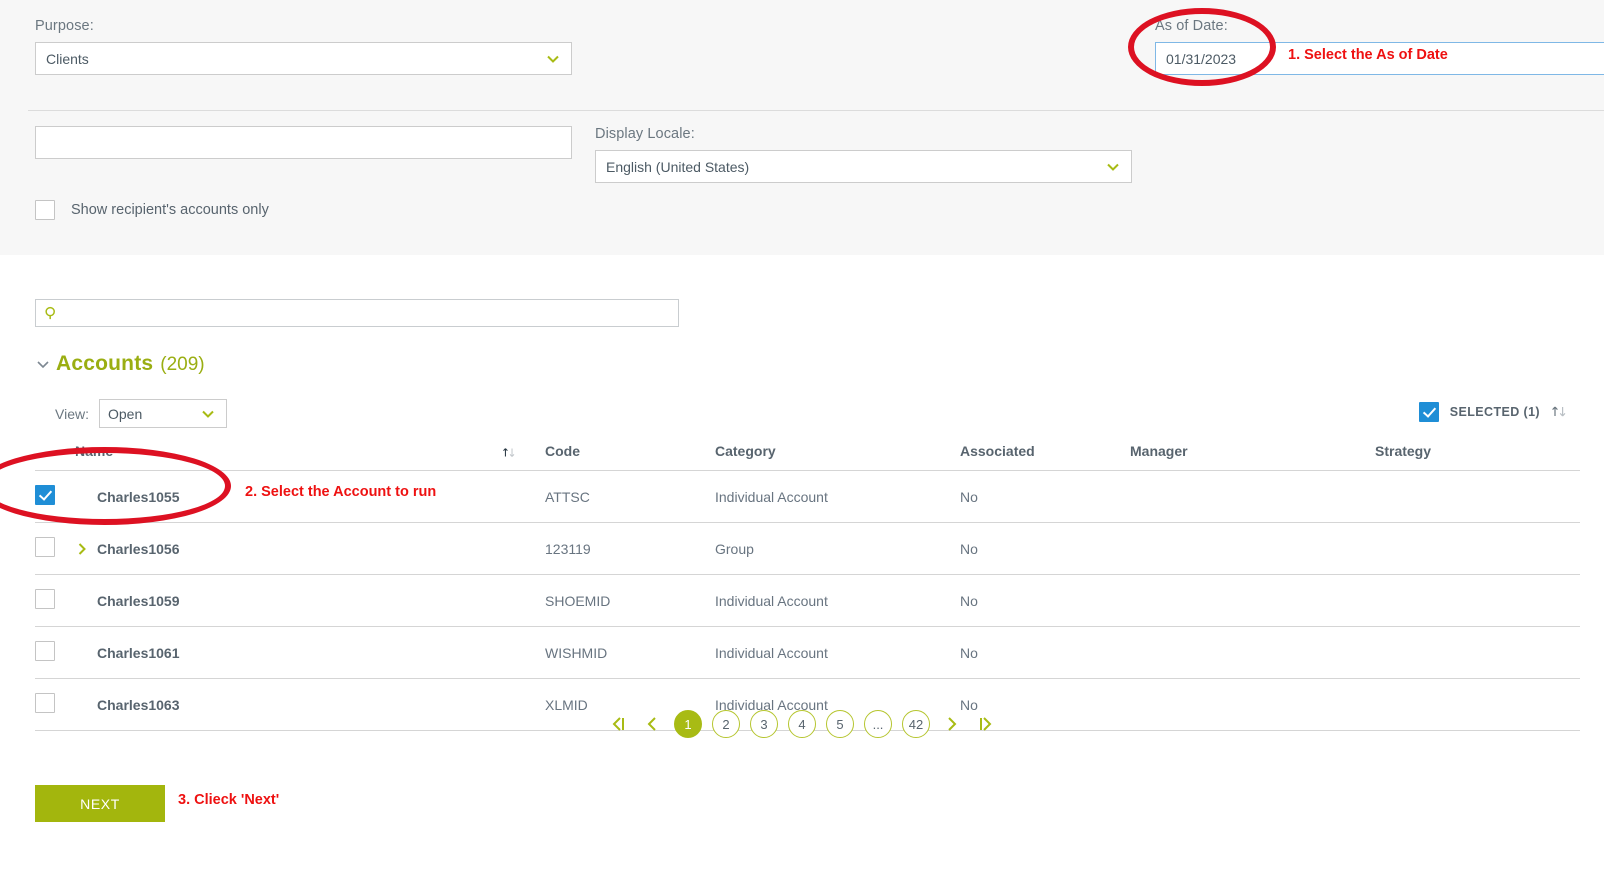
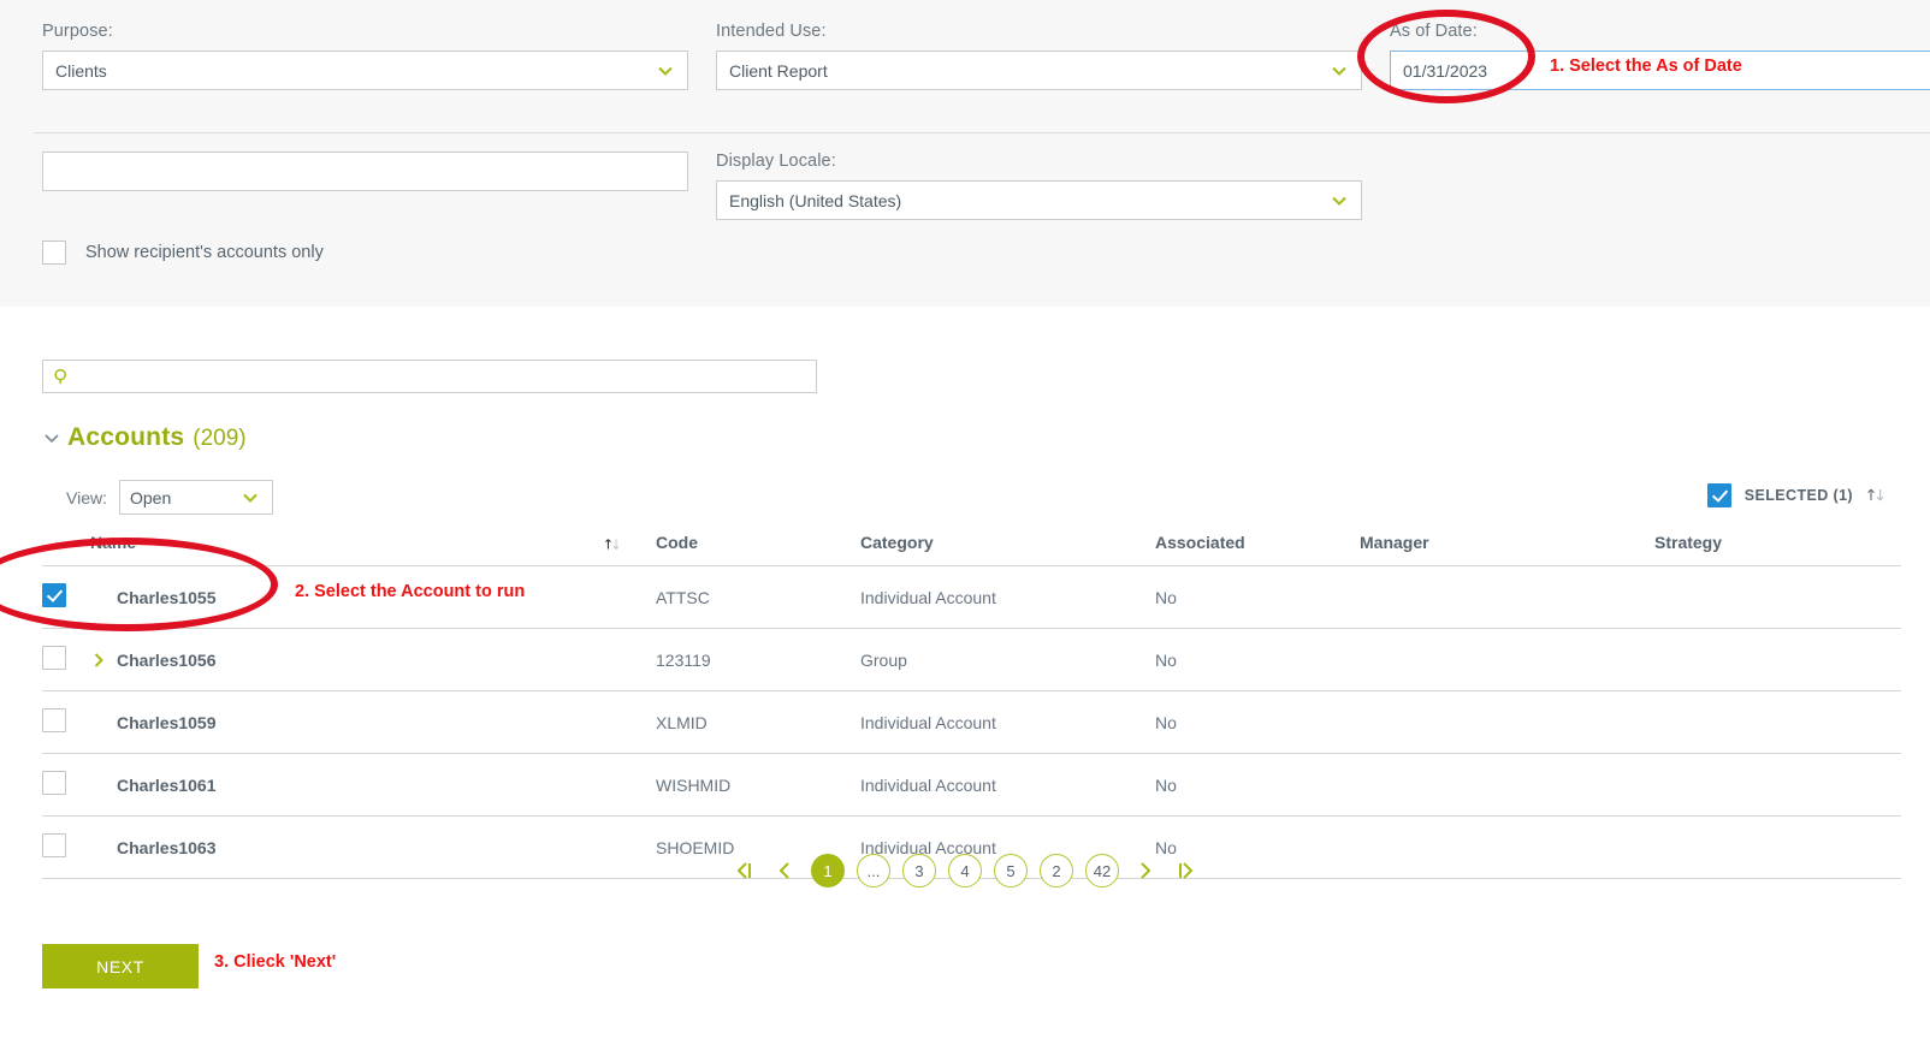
  Purpose:
  Clients
+ Intended Use:
+ Client Report
  As of Date:
  01/31/2023
  Display Locale:
  English (United States)
  Show recipient's accounts only
  Accounts
  (209)
  View:
  Open
  SELECTED (1)
  	Name	Code	Category	Associated	Manager	Strategy
  	Charles1055	ATTSC	Individual Account	No
  	Charles1056	123119	Group	No
- 	Charles1059	SHOEMID	Individual Account	No
+ 	Charles1059	XLMID	Individual Account	No
  	Charles1061	WISHMID	Individual Account	No
- 	Charles1063	XLMID	Individual Account	No
+ 	Charles1063	SHOEMID	Individual Account	No
  1
- 2
+ ...
  3
  4
  5
- ...
+ 2
  42
  NEXT
  1. Select the As of Date
  2. Select the Account to run
  3. Clieck 'Next'
